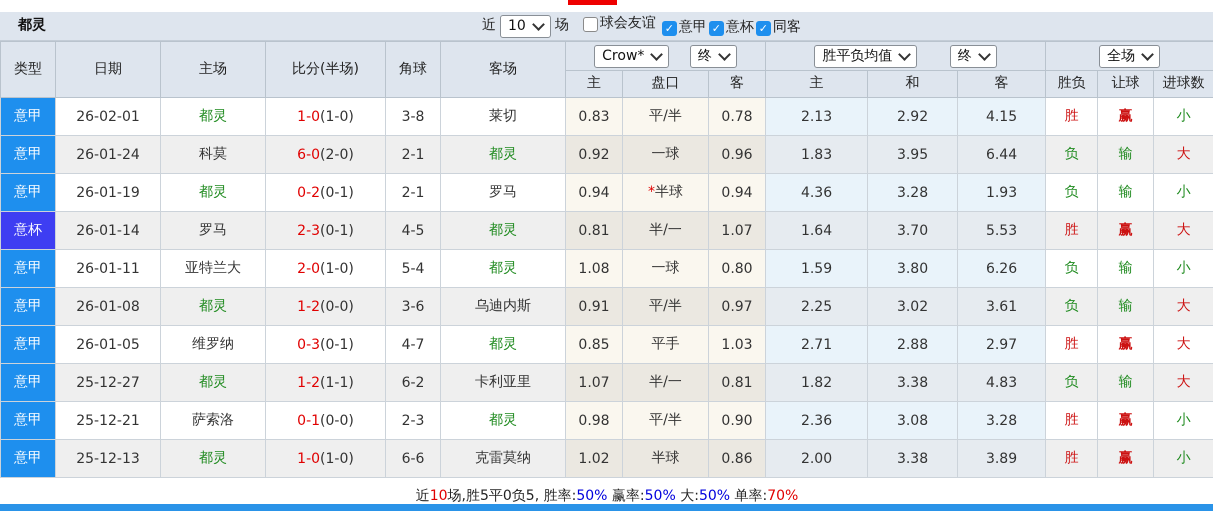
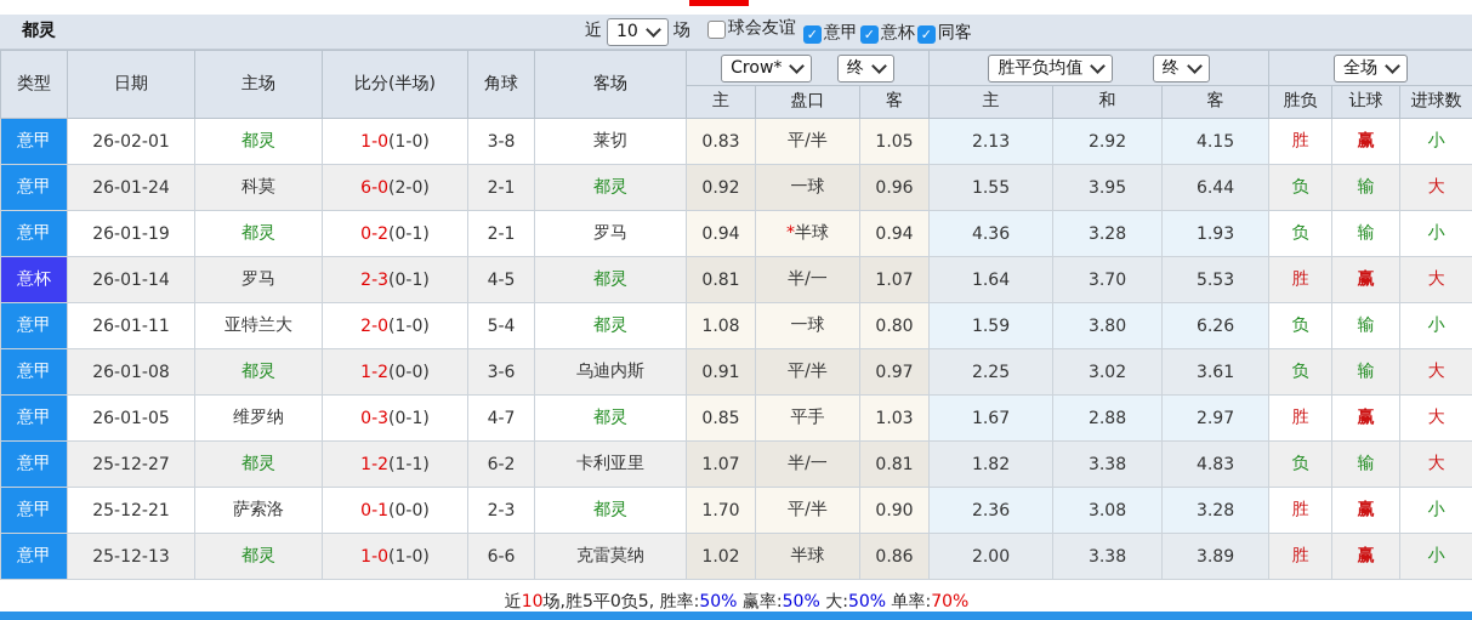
  都灵
  近
  10
  场
  球会友谊
  ✓
  意甲
  ✓
  意杯
  ✓
  同客
  类型	日期	主场	比分(半场)	角球	客场	Crow* 终	胜平负均值 终	全场
  主	盘口	客	主	和	客	胜负	让球	进球数
- 意甲	26-02-01	都灵	1-0(1-0)	3-8	莱切	0.83	平/半	0.78	2.13	2.92	4.15	胜	赢	小
+ 意甲	26-02-01	都灵	1-0(1-0)	3-8	莱切	0.83	平/半	1.05	2.13	2.92	4.15	胜	赢	小
- 意甲	26-01-24	科莫	6-0(2-0)	2-1	都灵	0.92	一球	0.96	1.83	3.95	6.44	负	输	大
+ 意甲	26-01-24	科莫	6-0(2-0)	2-1	都灵	0.92	一球	0.96	1.55	3.95	6.44	负	输	大
  意甲	26-01-19	都灵	0-2(0-1)	2-1	罗马	0.94	*半球	0.94	4.36	3.28	1.93	负	输	小
  意杯	26-01-14	罗马	2-3(0-1)	4-5	都灵	0.81	半/一	1.07	1.64	3.70	5.53	胜	赢	大
  意甲	26-01-11	亚特兰大	2-0(1-0)	5-4	都灵	1.08	一球	0.80	1.59	3.80	6.26	负	输	小
  意甲	26-01-08	都灵	1-2(0-0)	3-6	乌迪内斯	0.91	平/半	0.97	2.25	3.02	3.61	负	输	大
- 意甲	26-01-05	维罗纳	0-3(0-1)	4-7	都灵	0.85	平手	1.03	2.71	2.88	2.97	胜	赢	大
+ 意甲	26-01-05	维罗纳	0-3(0-1)	4-7	都灵	0.85	平手	1.03	1.67	2.88	2.97	胜	赢	大
  意甲	25-12-27	都灵	1-2(1-1)	6-2	卡利亚里	1.07	半/一	0.81	1.82	3.38	4.83	负	输	大
- 意甲	25-12-21	萨索洛	0-1(0-0)	2-3	都灵	0.98	平/半	0.90	2.36	3.08	3.28	胜	赢	小
+ 意甲	25-12-21	萨索洛	0-1(0-0)	2-3	都灵	1.70	平/半	0.90	2.36	3.08	3.28	胜	赢	小
  意甲	25-12-13	都灵	1-0(1-0)	6-6	克雷莫纳	1.02	半球	0.86	2.00	3.38	3.89	胜	赢	小
  近10场,胜5平0负5, 胜率:50% 赢率:50% 大:50% 单率:70%
